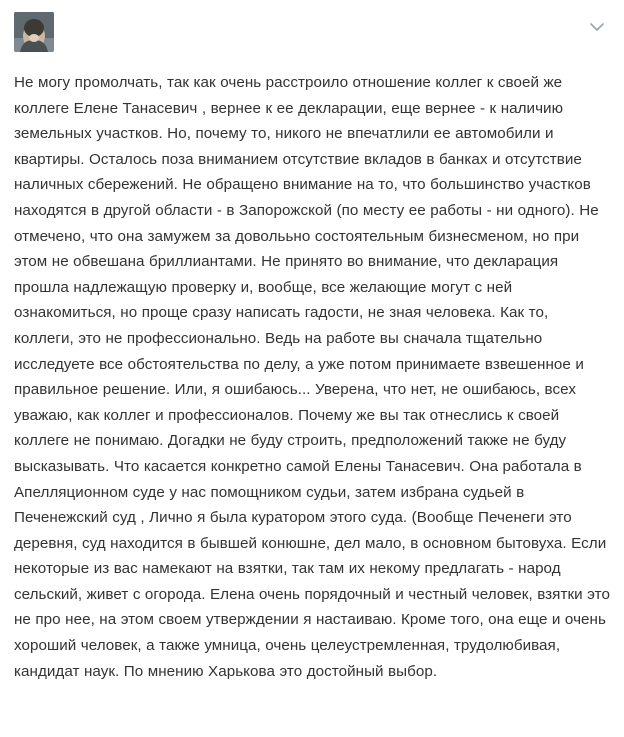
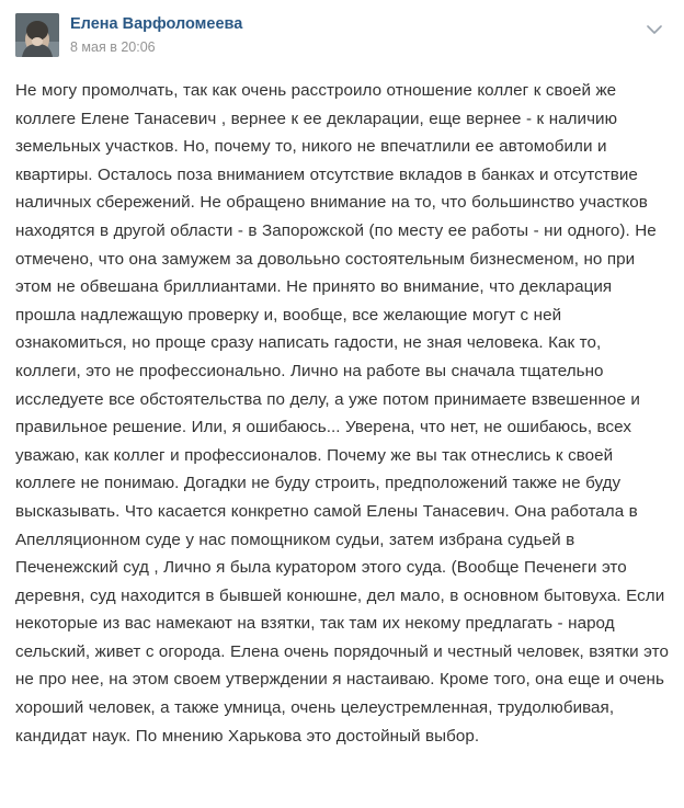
+ Елена Варфоломеева
+ 8 мая в 20:06
- Не могу промолчать, так как очень расстроило отношение коллег к своей же коллеге Елене Танасевич , вернее к ее декларации, еще вернее - к наличию земельных участков. Но, почему то, никого не впечатлили ее автомобили и квартиры. Осталось поза вниманием отсутствие вкладов в банках и отсутствие наличных сбережений. Не обращено внимание на то, что большинство участков находятся в другой области - в Запорожской (по месту ее работы - ни одного). Не отмечено, что она замужем за доволььно состоятельным бизнесменом, но при этом не обвешана бриллиантами. Не принято во внимание, что декларация прошла надлежащую проверку и, вообще, все желающие могут с ней ознакомиться, но проще сразу написать гадости, не зная человека. Как то, коллеги, это не профессионально. Ведь на работе вы сначала тщательно исследуете все обстоятельства по делу, а уже потом принимаете взвешенное и правильное решение. Или, я ошибаюсь... Уверена, что нет, не ошибаюсь, всех уважаю, как коллег и профессионалов. Почему же вы так отнеслись к своей коллеге не понимаю. Догадки не буду строить, предположений также не буду высказывать. Что касается конкретно самой Елены Танасевич. Она работала в Апелляционном суде у нас помощником судьи, затем избрана судьей в Печенежский суд , Лично я была куратором этого суда. (Вообще Печенеги это деревня, суд находится в бывшей конюшне, дел мало, в основном бытовуха. Если некоторые из вас намекают на взятки, так там их некому предлагать - народ сельский, живет с огорода. Елена очень порядочный и честный человек, взятки это не про нее, на этом своем утверждении я настаиваю. Кроме того, она еще и очень хороший человек, а также умница, очень целеустремленная, трудолюбивая, кандидат наук. По мнению Харькова это достойный выбор.
+ Не могу промолчать, так как очень расстроило отношение коллег к своей же коллеге Елене Танасевич , вернее к ее декларации, еще вернее - к наличию земельных участков. Но, почему то, никого не впечатлили ее автомобили и квартиры. Осталось поза вниманием отсутствие вкладов в банках и отсутствие наличных сбережений. Не обращено внимание на то, что большинство участков находятся в другой области - в Запорожской (по месту ее работы - ни одного). Не отмечено, что она замужем за доволььно состоятельным бизнесменом, но при этом не обвешана бриллиантами. Не принято во внимание, что декларация прошла надлежащую проверку и, вообще, все желающие могут с ней ознакомиться, но проще сразу написать гадости, не зная человека. Как то, коллеги, это не профессионально. Лично на работе вы сначала тщательно исследуете все обстоятельства по делу, а уже потом принимаете взвешенное и правильное решение. Или, я ошибаюсь... Уверена, что нет, не ошибаюсь, всех уважаю, как коллег и профессионалов. Почему же вы так отнеслись к своей коллеге не понимаю. Догадки не буду строить, предположений также не буду высказывать. Что касается конкретно самой Елены Танасевич. Она работала в Апелляционном суде у нас помощником судьи, затем избрана судьей в Печенежский суд , Лично я была куратором этого суда. (Вообще Печенеги это деревня, суд находится в бывшей конюшне, дел мало, в основном бытовуха. Если некоторые из вас намекают на взятки, так там их некому предлагать - народ сельский, живет с огорода. Елена очень порядочный и честный человек, взятки это не про нее, на этом своем утверждении я настаиваю. Кроме того, она еще и очень хороший человек, а также умница, очень целеустремленная, трудолюбивая, кандидат наук. По мнению Харькова это достойный выбор.
